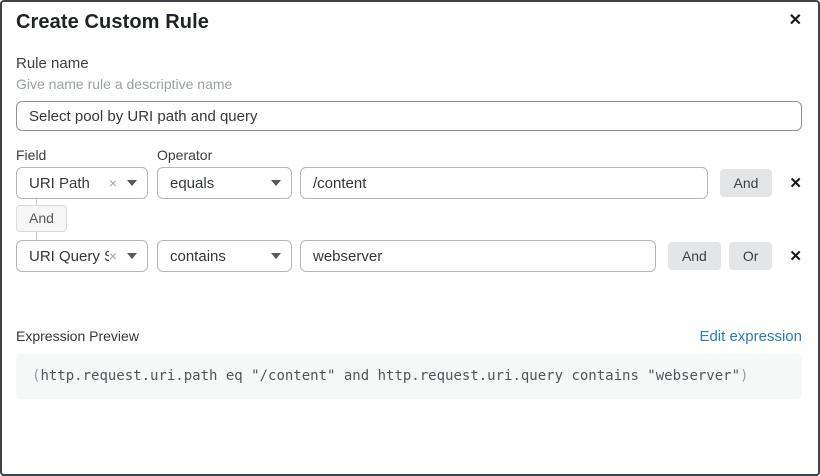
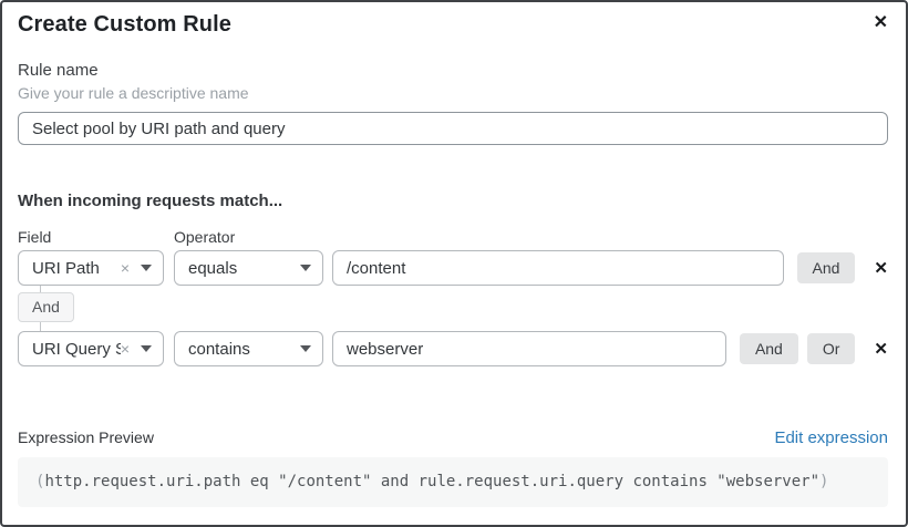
  Create Custom Rule
  ✕
  Rule name
- Give name rule a descriptive name
+ Give your rule a descriptive name
  Select pool by URI path and query
+ When incoming requests match...
  Field
  Operator
  URI Path
  ×
  equals
  /content
  And
  ✕
  And
  ×
  contains
  webserver
  And
  Or
  ✕
  Expression Preview
  Edit expression
- (http.request.uri.path eq "/content" and http.request.uri.query contains "webserver")
+ (http.request.uri.path eq "/content" and rule.request.uri.query contains "webserver")
